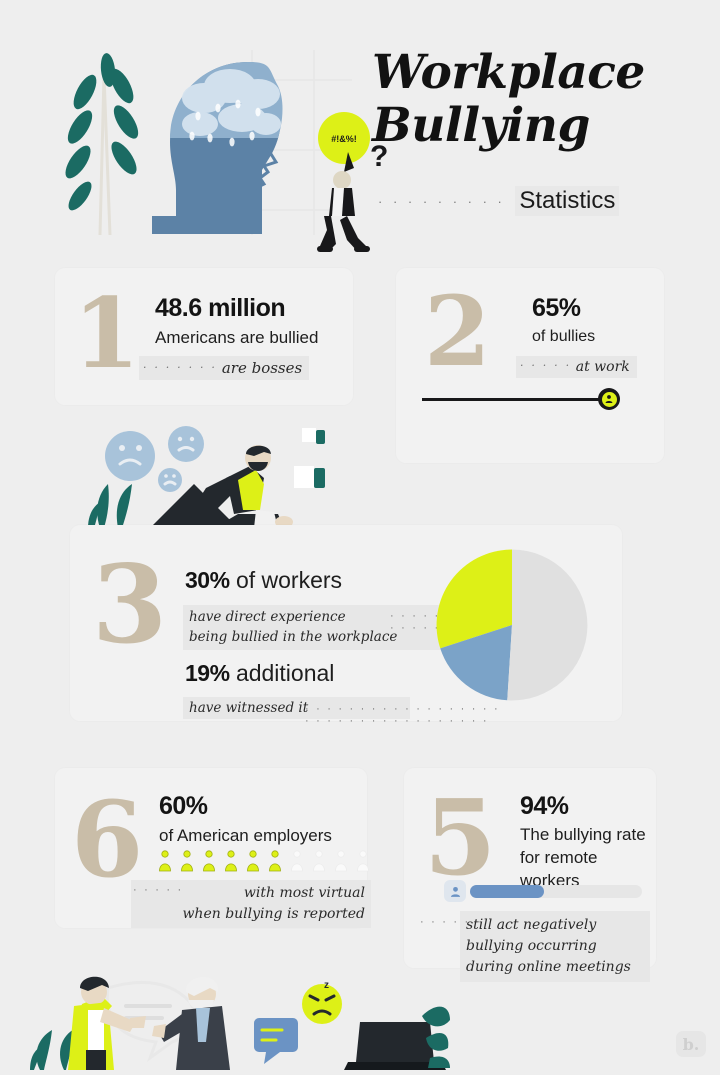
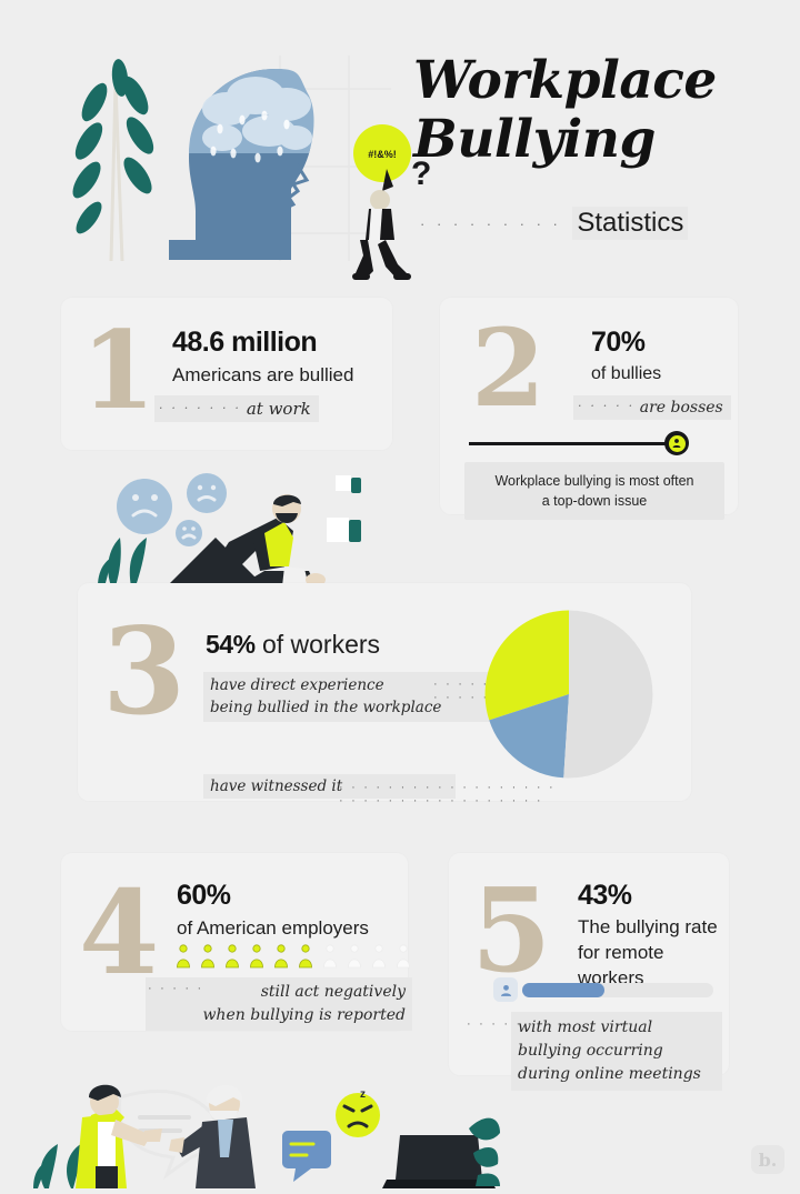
  #!&%!
  ?
  Workplace
  Bullying
  · · · · · · · · ·
  Statistics
  1
  48.6 million
  Americans are bullied
- · · · · · · · are bosses
+ · · · · · · · at work
  2
- 65%
+ 70%
  of bullies
- · · · · · at work
+ · · · · · are bosses
+ Workplace bullying is most often
+ a top-down issue
  3
- 30% of workers
+ 54% of workers
  have direct experience
  being bullied in the workplace
- 19% additional
  have witnessed it
  · · · · · · · · · · · · · · · · · · · · · · · · · · · · · · · · · · ·
- 6
+ 4
  60%
  of American employers
- with most virtual
+ still act negatively
  when bullying is reported
  · · · · ·
  5
- 94%
+ 43%
  The bullying rate for remote workers
- still act negatively
+ with most virtual
  bullying occurring
  during online meetings
  · · · · ·
  z
